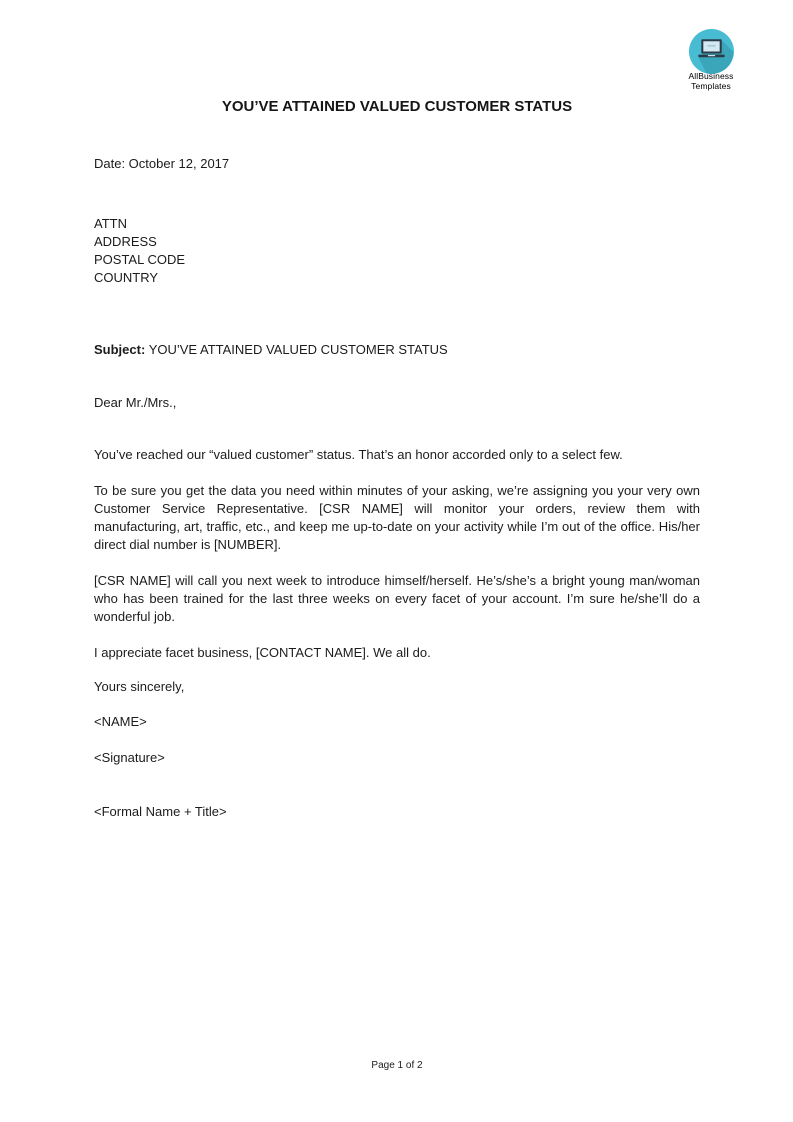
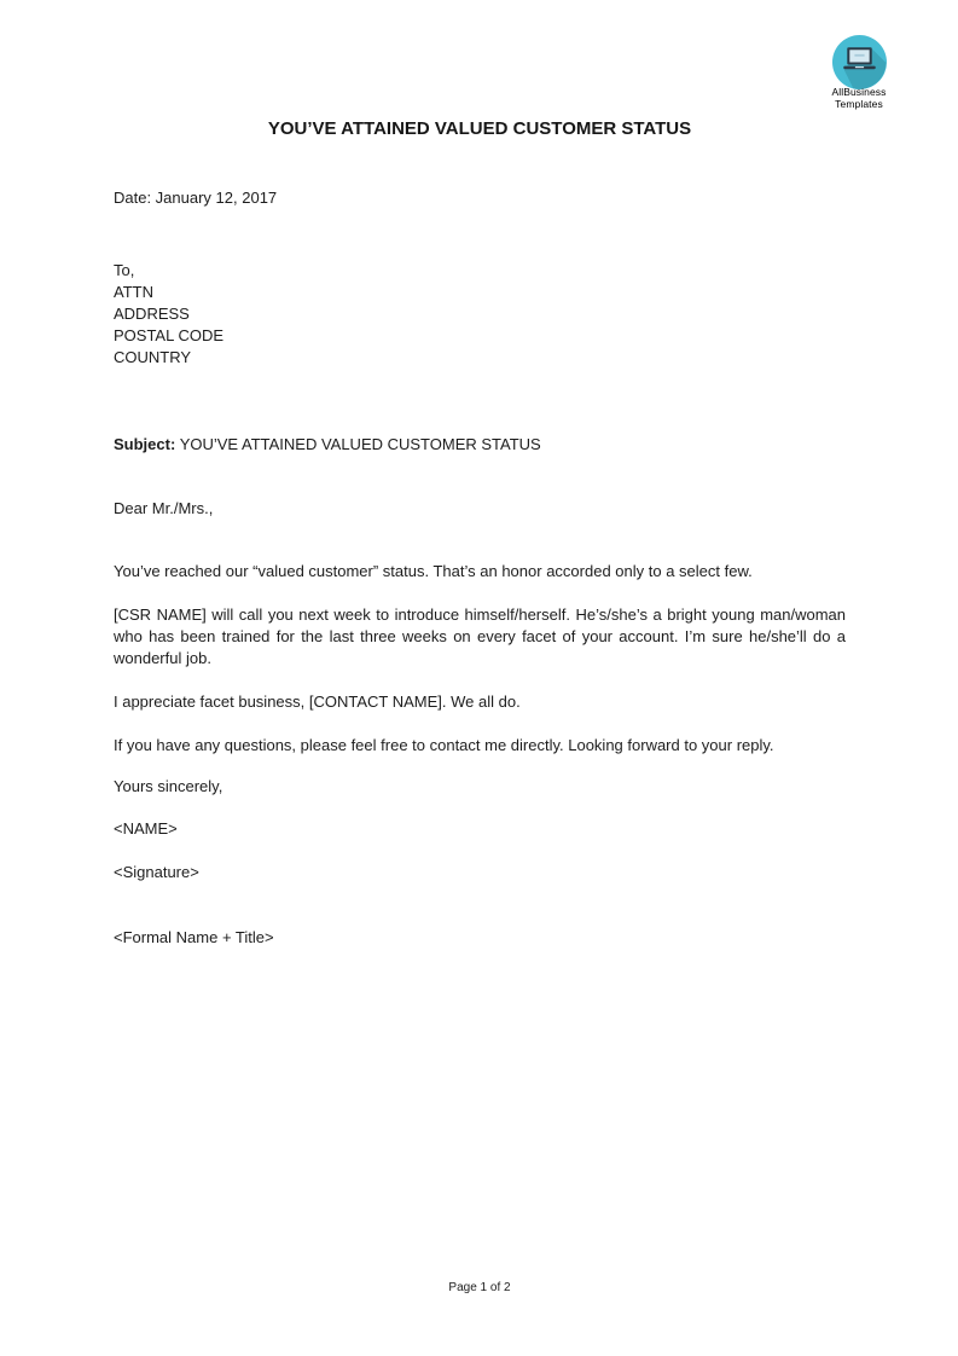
  AllBusiness
  Templates
  YOU’VE ATTAINED VALUED CUSTOMER STATUS
- Date: October 12, 2017
+ Date: January 12, 2017
+ To,
  ATTN
  ADDRESS
  POSTAL CODE
  COUNTRY
  Subject: YOU’VE ATTAINED VALUED CUSTOMER STATUS
  Dear Mr./Mrs.,
  You’ve reached our “valued customer” status. That’s an honor accorded only to a select few.
- To be sure you get the data you need within minutes of your asking, we’re assigning you your very own Customer Service Representative. [CSR NAME] will monitor your orders, review them with manufacturing, art, traffic, etc., and keep me up-to-date on your activity while I’m out of the office. His/her direct dial number is [NUMBER].
  [CSR NAME] will call you next week to introduce himself/herself. He’s/she’s a bright young man/woman who has been trained for the last three weeks on every facet of your account. I’m sure he/she’ll do a wonderful job.
  I appreciate facet business, [CONTACT NAME]. We all do.
+ If you have any questions, please feel free to contact me directly. Looking forward to your reply.
  Yours sincerely,
  <NAME>
  <Signature>
  <Formal Name + Title>
  Page 1 of 2
